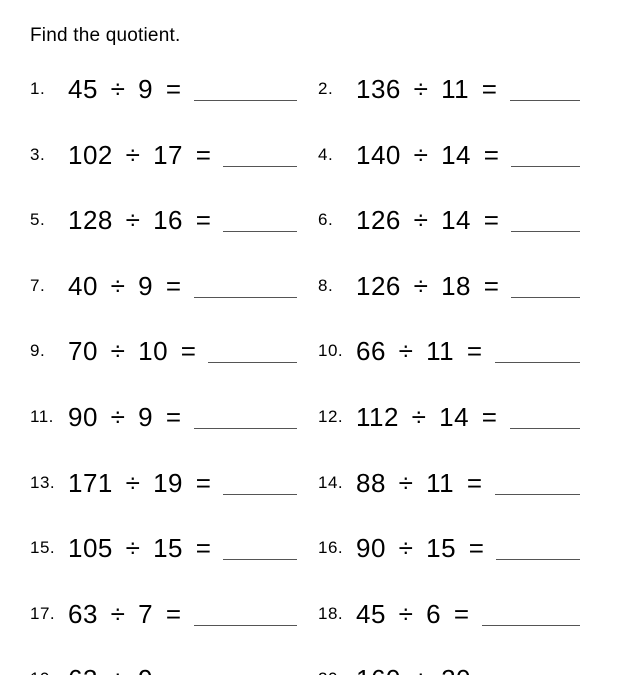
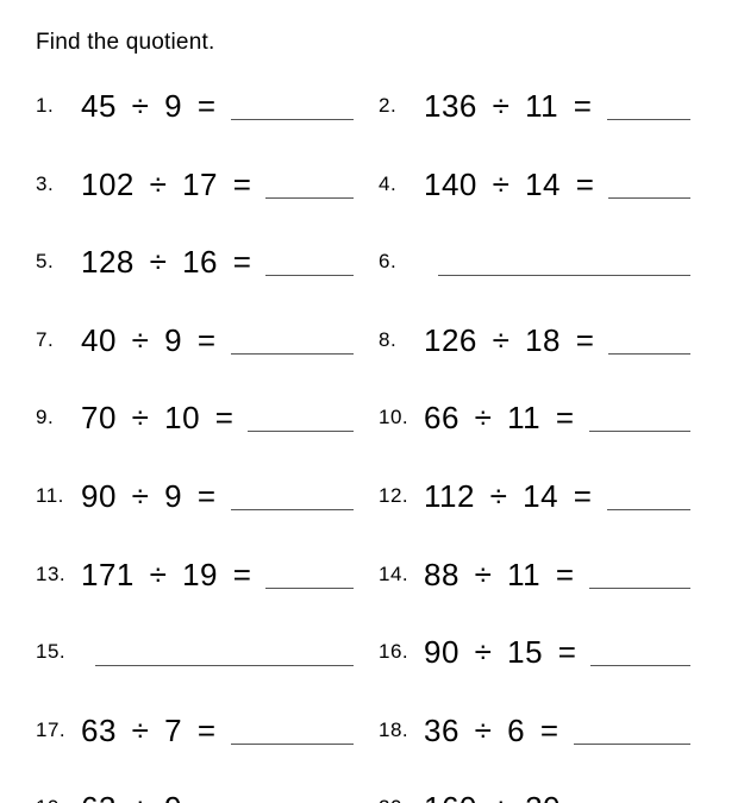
  Find the quotient.
  1.
  45 ÷ 9 =
  2.
  136 ÷ 11 =
  3.
  102 ÷ 17 =
  4.
  140 ÷ 14 =
  5.
  128 ÷ 16 =
  6.
- 126 ÷ 14 =
  7.
  40 ÷ 9 =
  8.
  126 ÷ 18 =
  9.
  70 ÷ 10 =
  10.
  66 ÷ 11 =
  11.
  90 ÷ 9 =
  12.
  112 ÷ 14 =
  13.
  171 ÷ 19 =
  14.
  88 ÷ 11 =
  15.
- 105 ÷ 15 =
  16.
  90 ÷ 15 =
  17.
  63 ÷ 7 =
  18.
- 45 ÷ 6 =
+ 36 ÷ 6 =
